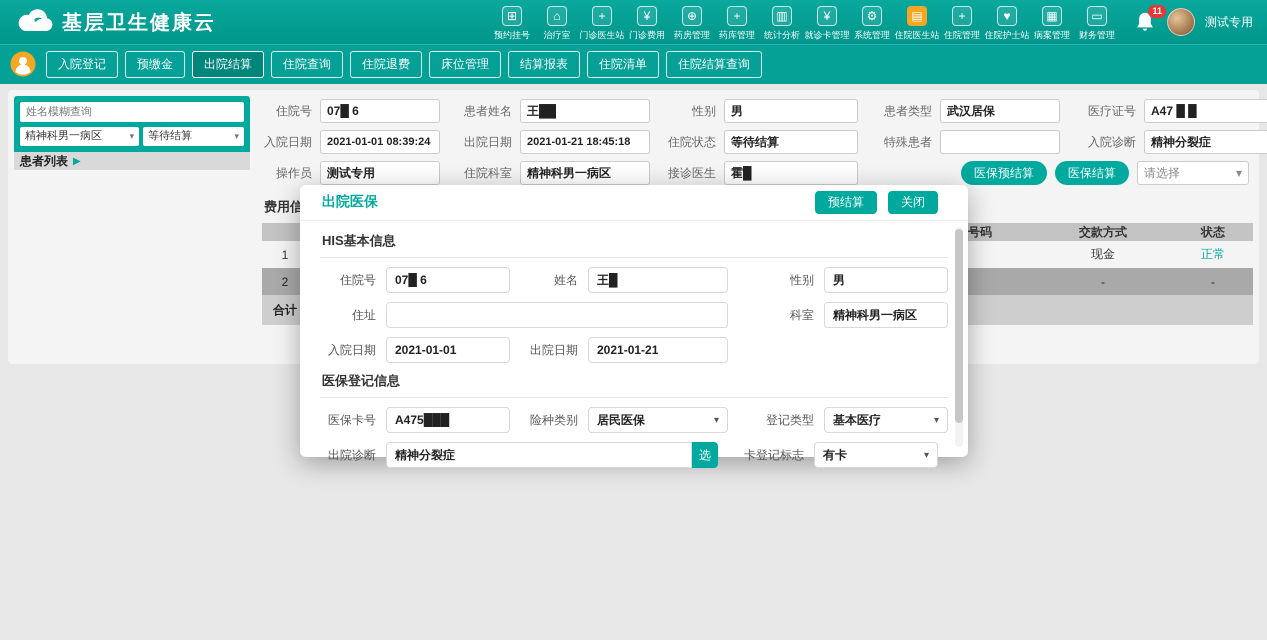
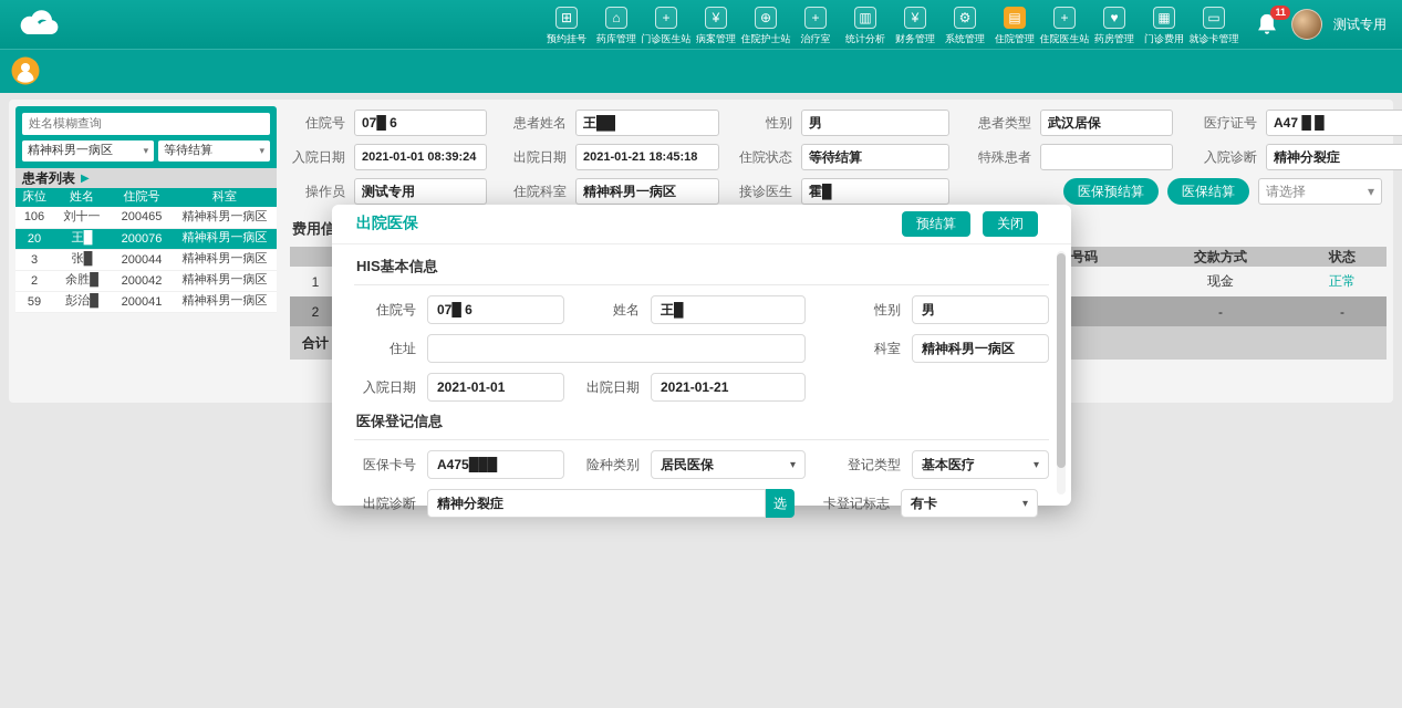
- 基层卫生健康云
  ⊞
  预约挂号
  ⌂
- 治疗室
+ 药库管理
  +
  门诊医生站
  ¥
- 门诊费用
+ 病案管理
  ⊕
- 药房管理
+ 住院护士站
  +
- 药库管理
+ 治疗室
  ▥
  统计分析
  ¥
- 就诊卡管理
+ 财务管理
  ⚙
  系统管理
  ▤
- 住院医生站
+ 住院管理
  +
- 住院管理
+ 住院医生站
  ♥
- 住院护士站
+ 药房管理
  ▦
- 病案管理
+ 门诊费用
  ▭
- 财务管理
+ 就诊卡管理
  11
  测试专用
- 入院登记
- 预缴金
- 出院结算
- 住院查询
- 住院退费
- 床位管理
- 结算报表
- 住院清单
- 住院结算查询
  姓名模糊查询
  精神科男一病区
  ▾
  等待结算
  ▾
  患者列表
  ▶
+ 床位	姓名	住院号	科室
+ 106	刘十一	200465	精神科男一病区
+ 20	王█	200076	精神科男一病区
+ 3	张█	200044	精神科男一病区
+ 2	余胜█	200042	精神科男一病区
+ 59	彭治█	200041	精神科男一病区
  住院号
  07█ 6
  患者姓名
  王██
  性别
  男
  患者类型
  武汉居保
  医疗证号
  A47 █ █
  入院日期
  2021-01-01 08:39:24
  出院日期
  2021-01-21 18:45:18
  住院状态
  等待结算
  特殊患者
  入院诊断
  精神分裂症
  操作员
  测试专用
  住院科室
  精神科男一病区
  接诊医生
  霍█
  医保预结算
  医保结算
  请选择
  ▾
  费用信
  交款方式
  状态
  1
  现金
  正常
  2
  -
  -
  合计
  出院医保
  预结算
  关闭
  HIS基本信息
  住院号
  07█ 6
  姓名
  王█
  性别
  男
  住址
  科室
  精神科男一病区
  入院日期
  2021-01-01
  出院日期
  2021-01-21
  医保登记信息
  医保卡号
  A475███
  险种类别
  居民医保
  ▾
  登记类型
  基本医疗
  ▾
  出院诊断
  精神分裂症
  选
  卡登记标志
  有卡
  ▾
